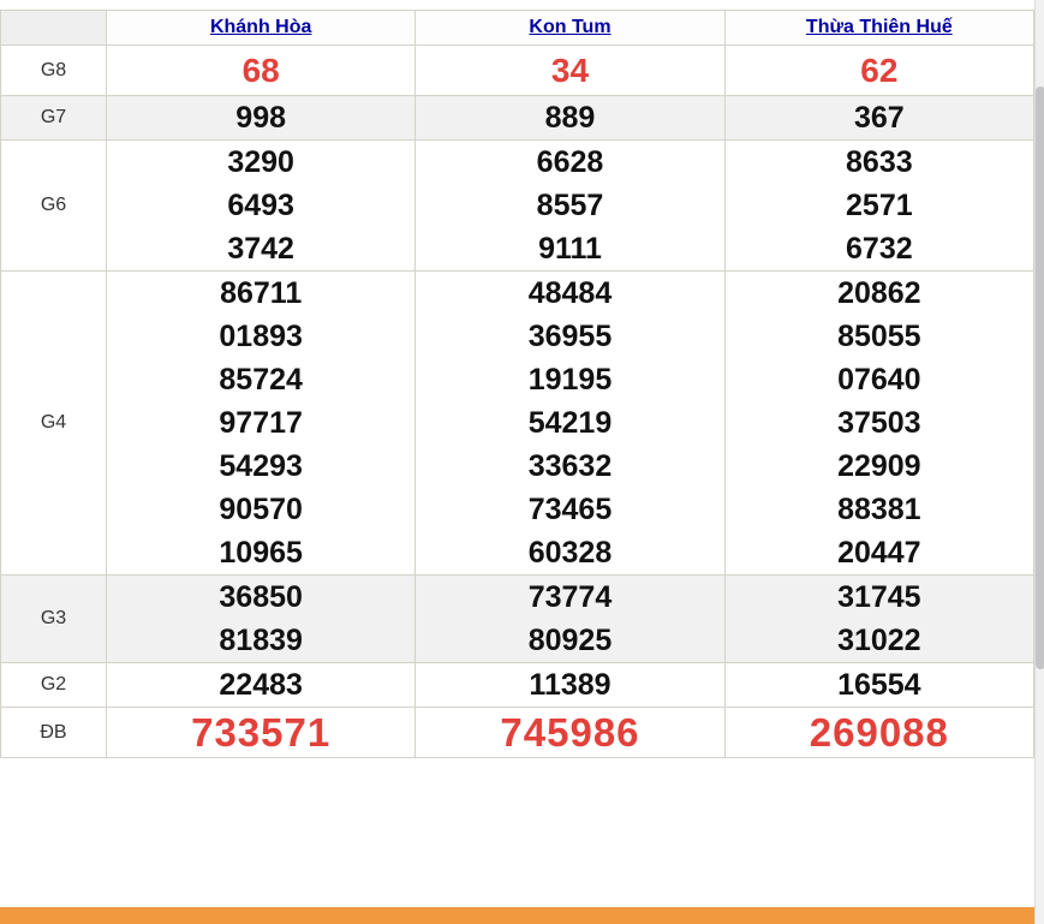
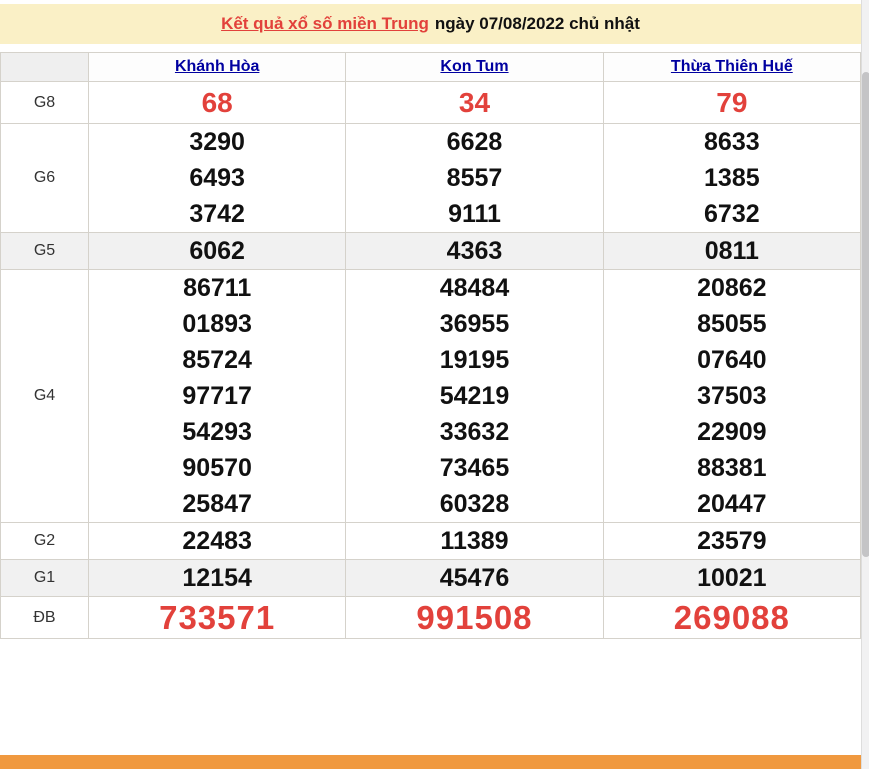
+ Kết quả xổ số miền Trung
+ ngày 07/08/2022 chủ nhật
  	Khánh Hòa	Kon Tum	Thừa Thiên Huế
- G8	68	34	62
+ G8	68	34	79
- G7	998	889	367
- G6	329064933742	662885579111	863325716732
+ G6	329064933742	662885579111	863313856732
+ G5	6062	4363	0811
- G4	86711018938572497717542939057010965	48484369551919554219336327346560328	20862850550764037503229098838120447
+ G4	86711018938572497717542939057025847	48484369551919554219336327346560328	20862850550764037503229098838120447
- G3	3685081839	7377480925	3174531022
- G2	22483	11389	16554
+ G2	22483	11389	23579
+ G1	12154	45476	10021
- ĐB	733571	745986	269088
+ ĐB	733571	991508	269088
